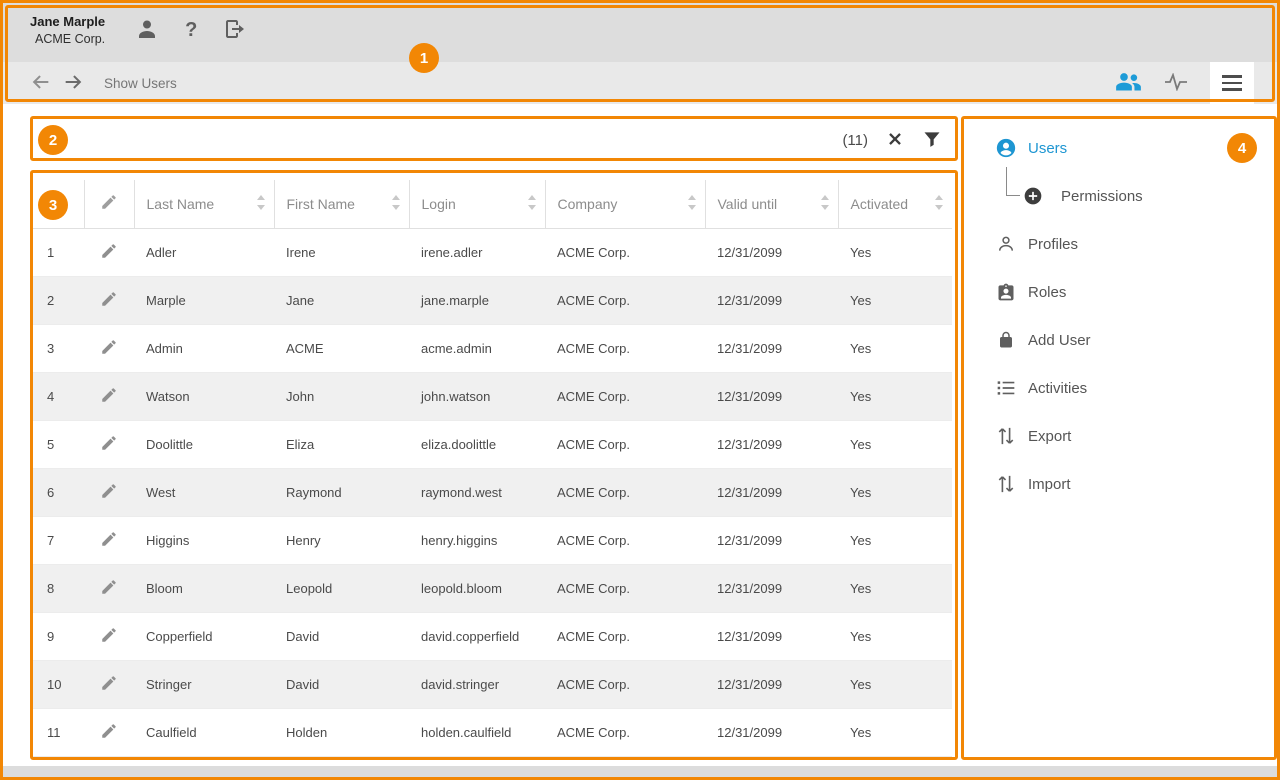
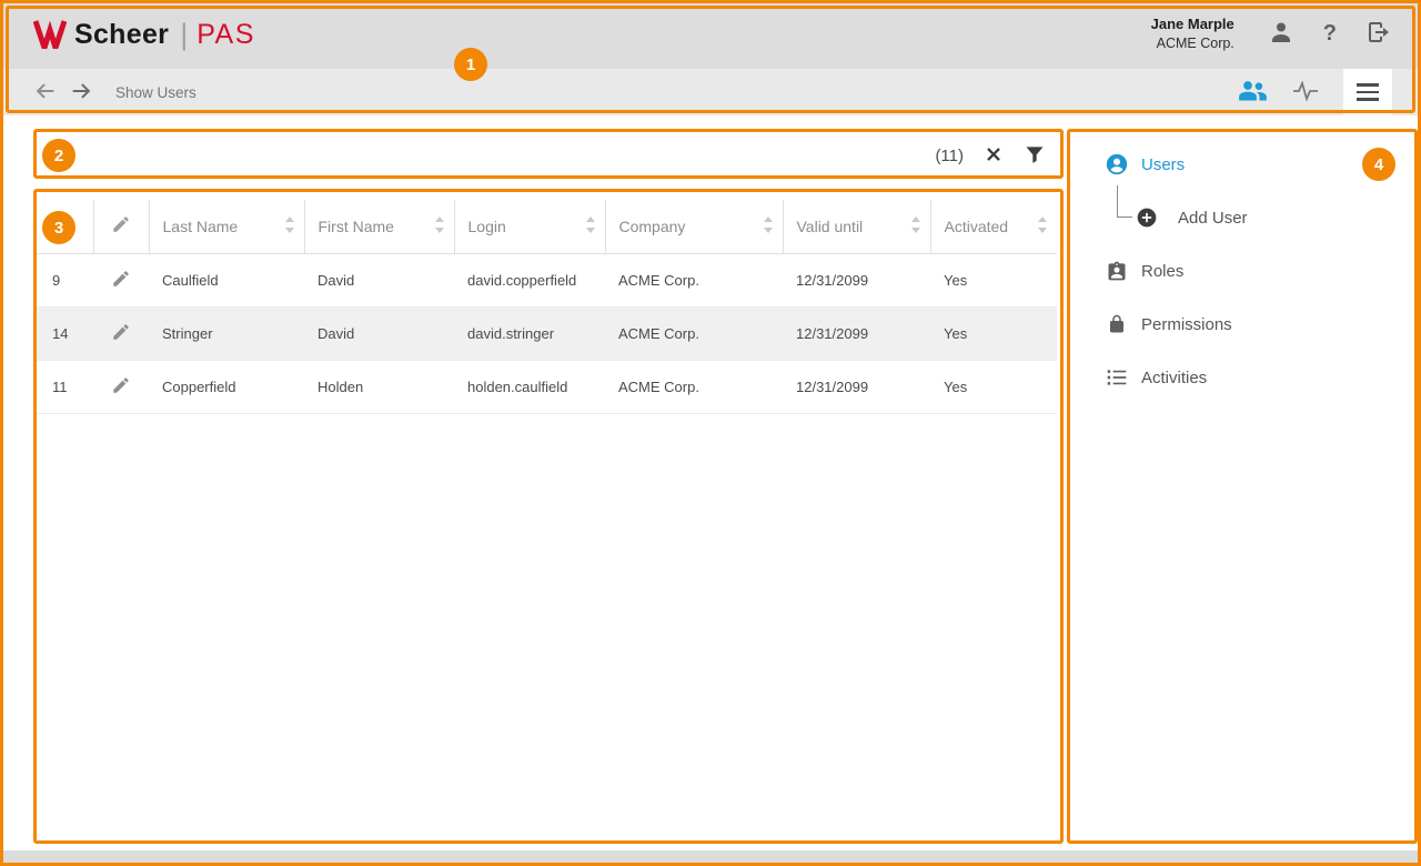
+ Scheer
+ |
+ PAS
  Jane Marple
  ACME Corp.
  ?
  Show Users
  (11)
  		Last Name	First Name	Login	Company	Valid until	Activated
- 1		Adler	Irene	irene.adler	ACME Corp.	12/31/2099	Yes
- 2		Marple	Jane	jane.marple	ACME Corp.	12/31/2099	Yes
- 3		Admin	ACME	acme.admin	ACME Corp.	12/31/2099	Yes
- 4		Watson	John	john.watson	ACME Corp.	12/31/2099	Yes
- 5		Doolittle	Eliza	eliza.doolittle	ACME Corp.	12/31/2099	Yes
- 6		West	Raymond	raymond.west	ACME Corp.	12/31/2099	Yes
- 7		Higgins	Henry	henry.higgins	ACME Corp.	12/31/2099	Yes
- 8		Bloom	Leopold	leopold.bloom	ACME Corp.	12/31/2099	Yes
- 9		Copperfield	David	david.copperfield	ACME Corp.	12/31/2099	Yes
+ 9		Caulfield	David	david.copperfield	ACME Corp.	12/31/2099	Yes
- 10		Stringer	David	david.stringer	ACME Corp.	12/31/2099	Yes
+ 14		Stringer	David	david.stringer	ACME Corp.	12/31/2099	Yes
- 11		Caulfield	Holden	holden.caulfield	ACME Corp.	12/31/2099	Yes
+ 11		Copperfield	Holden	holden.caulfield	ACME Corp.	12/31/2099	Yes
  Users
- Permissions
+ Add User
- Profiles
  Roles
- Add User
+ Permissions
  Activities
- Export
- Import
  1
  2
  3
  4
